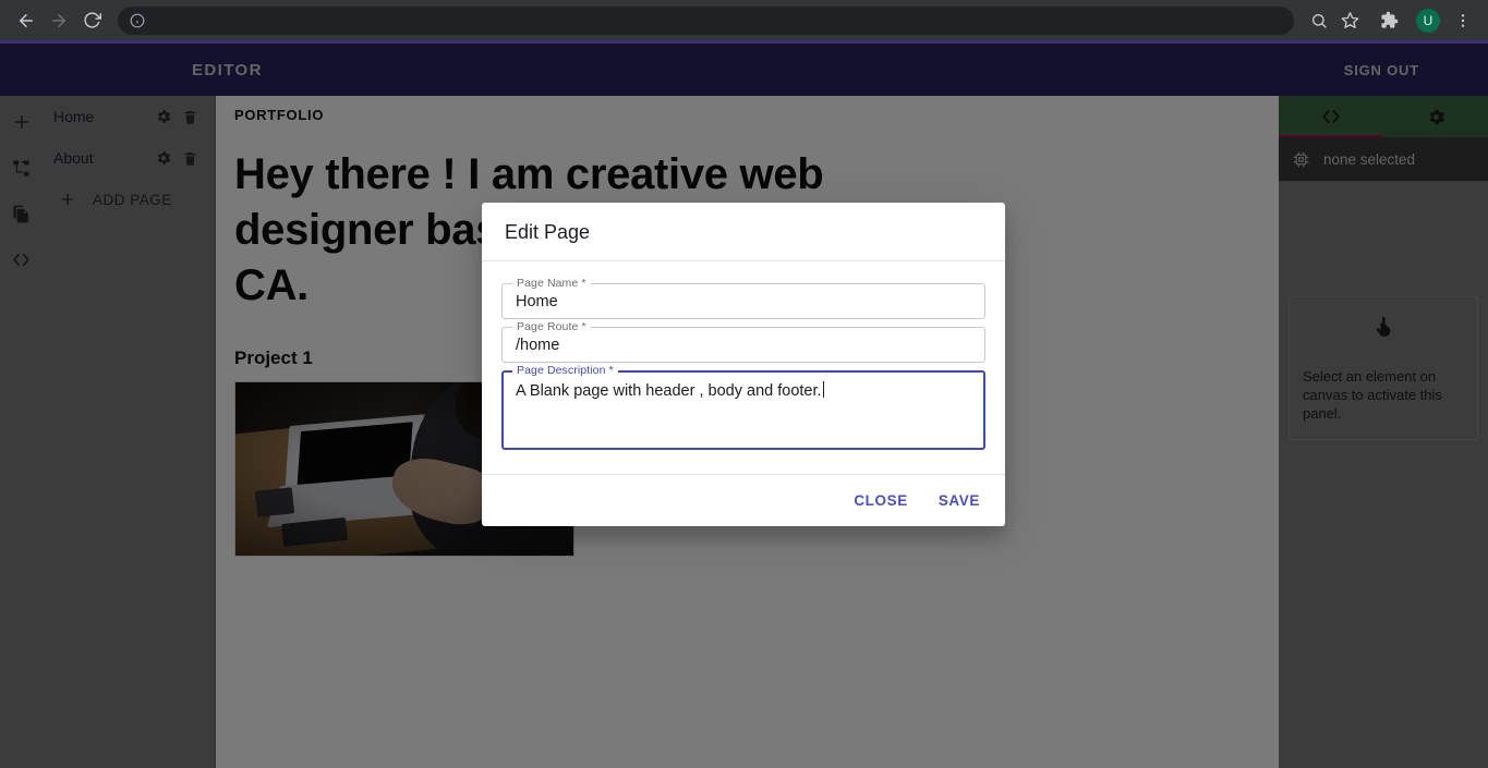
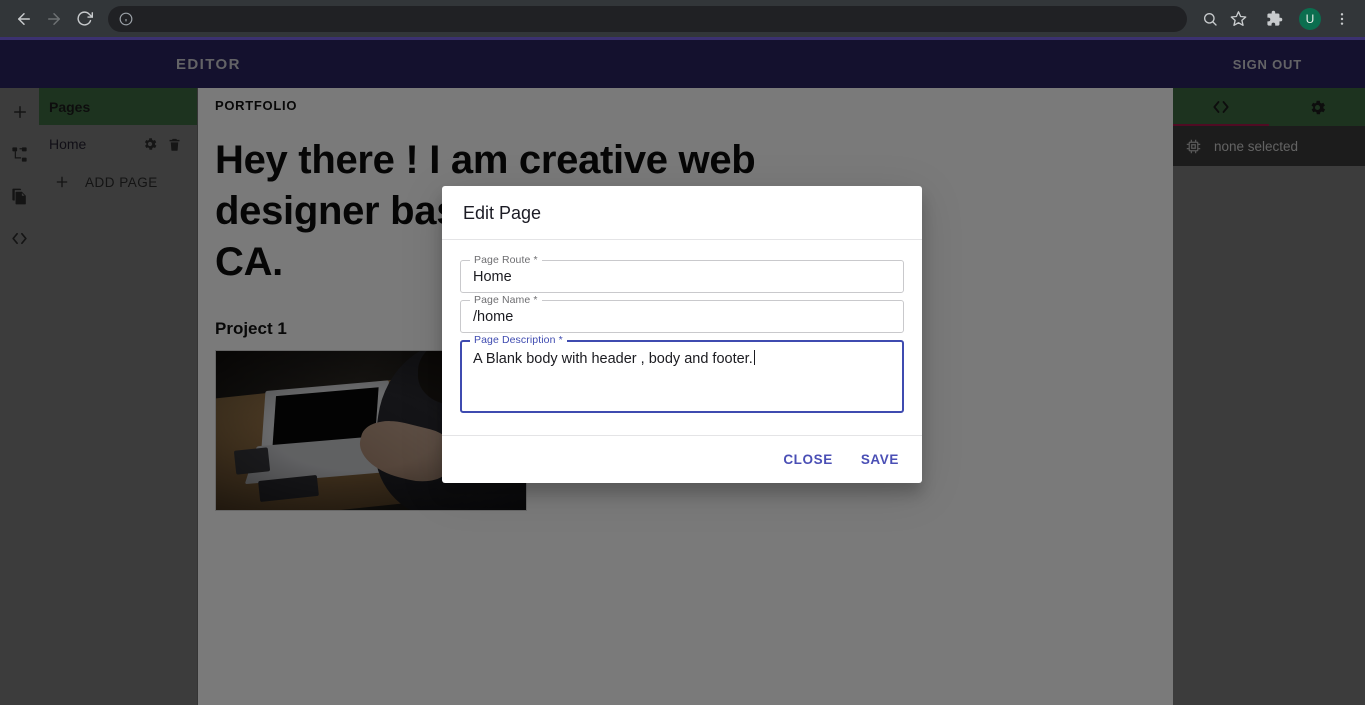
  U
  EDITOR
  SIGN OUT
+ Pages
  Home
- About
  ADD PAGE
  PORTFOLIO
  Project 1
  none selected
- Select an element on canvas to activate this panel.
  Edit Page
- Page Name *
+ Page Route *
  Home
- Page Route *
+ Page Name *
  /home
  Page Description *
- A Blank page with header , body and footer.
+ A Blank body with header , body and footer.
  CLOSE
  SAVE
